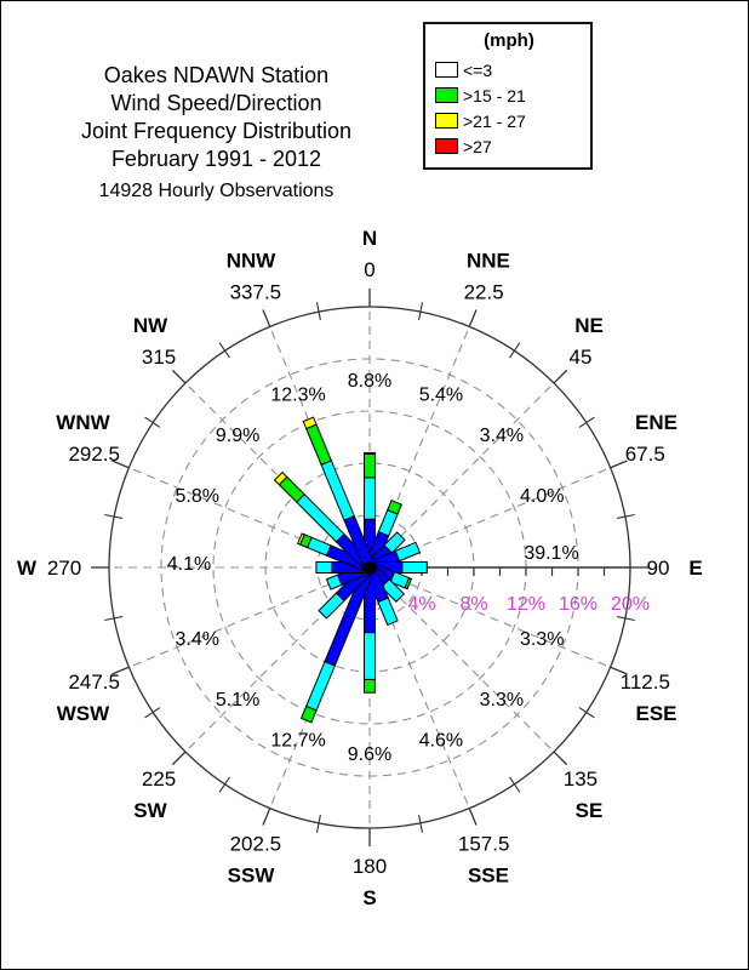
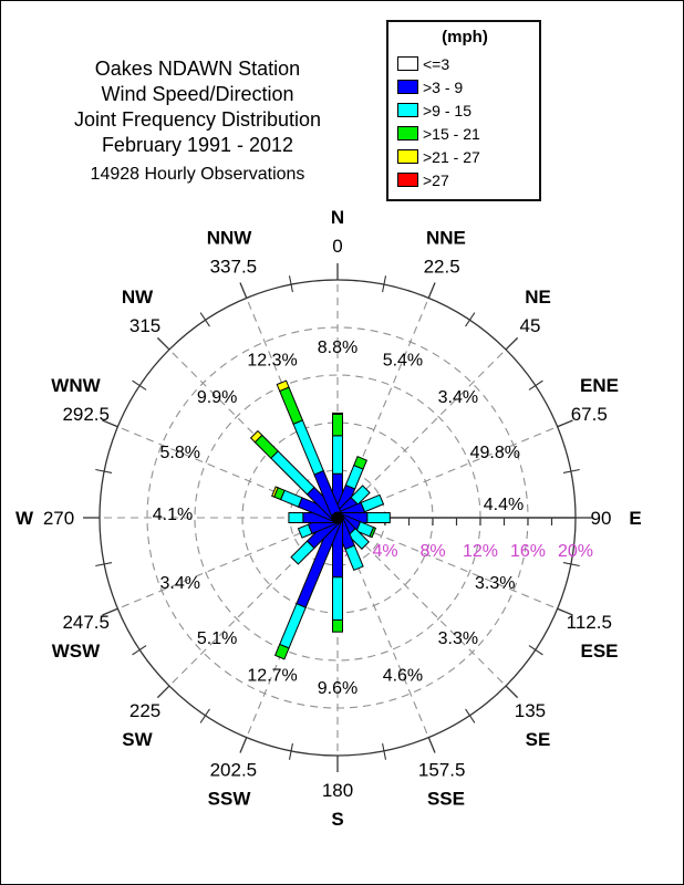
  4%
  8%
  12%
  16%
  20%
  8.8%
  5.4%
  3.4%
- 4.0%
+ 49.8%
- 39.1%
+ 4.4%
  3.3%
  3.3%
  4.6%
  9.6%
  12.7%
  5.1%
  3.4%
  4.1%
  5.8%
  9.9%
  12.3%
  0
  N
  22.5
  NNE
  45
  NE
  67.5
  ENE
  90
  E
  112.5
  ESE
  135
  SE
  157.5
  SSE
  180
  S
  202.5
  SSW
  225
  SW
  247.5
  WSW
  270
  W
  292.5
  WNW
  315
  NW
  337.5
  NNW
  Oakes NDAWN Station
  Wind Speed/Direction
  Joint Frequency Distribution
  February 1991 - 2012
  14928 Hourly Observations
  (mph)
  <=3
+ >3 - 9
+ >9 - 15
  >15 - 21
  >21 - 27
  >27
